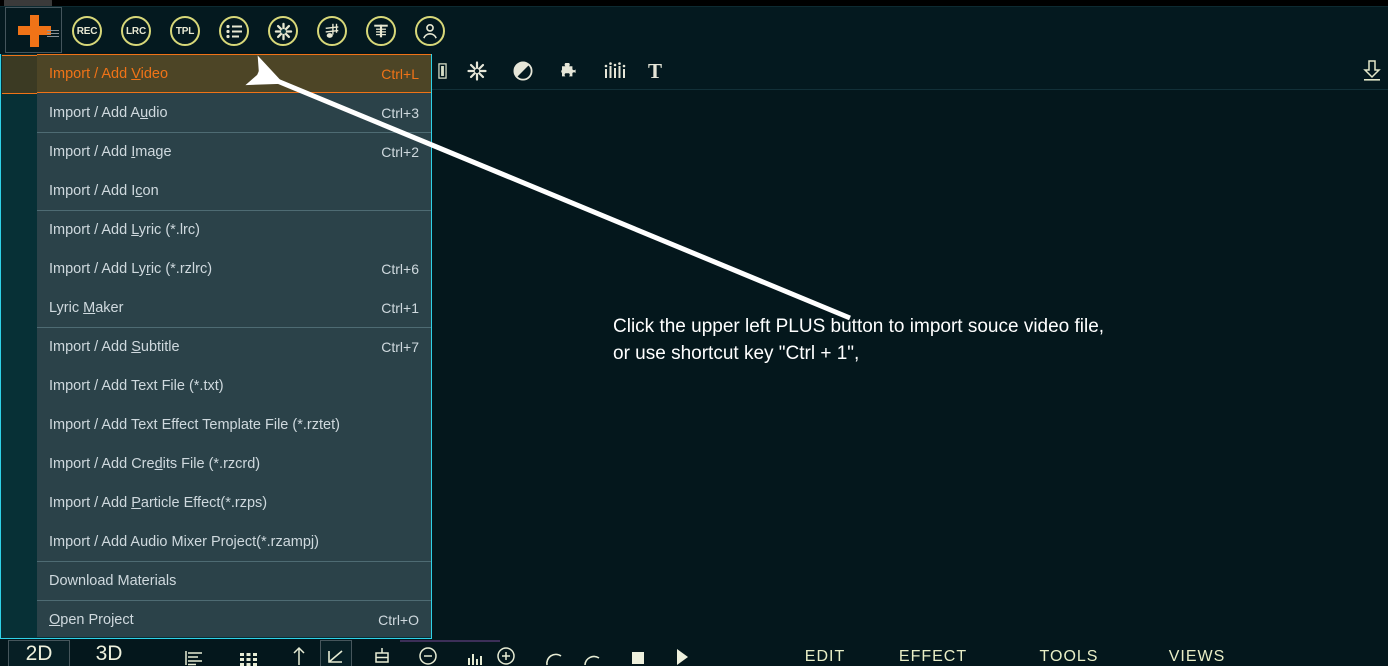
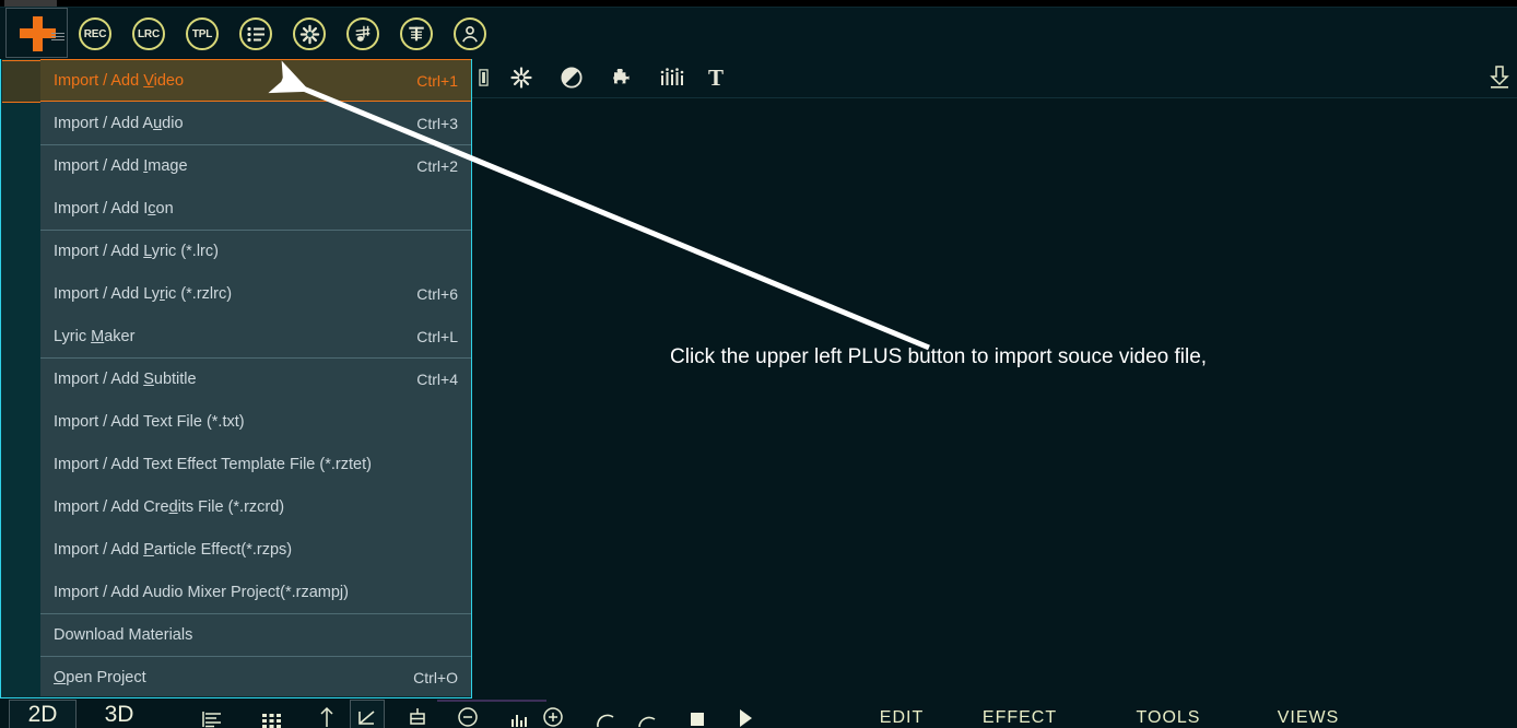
  REC
  LRC
  TPL
  T
  Import / Add Video
- Ctrl+L
+ Ctrl+1
  Import / Add Audio
  Ctrl+3
  Import / Add Image
  Ctrl+2
  Import / Add Icon
  Import / Add Lyric (*.lrc)
  Import / Add Lyric (*.rzlrc)
  Ctrl+6
  Lyric Maker
- Ctrl+1
+ Ctrl+L
  Import / Add Subtitle
- Ctrl+7
+ Ctrl+4
  Import / Add Text File (*.txt)
  Import / Add Text Effect Template File (*.rztet)
  Import / Add Credits File (*.rzcrd)
  Import / Add Particle Effect(*.rzps)
  Import / Add Audio Mixer Project(*.rzampj)
  Download Materials
  Open Project
  Ctrl+O
  Click the upper left PLUS button to import souce video file,
- or use shortcut key "Ctrl + 1",
  2D
  3D
  EDIT
  EFFECT
  TOOLS
  VIEWS
